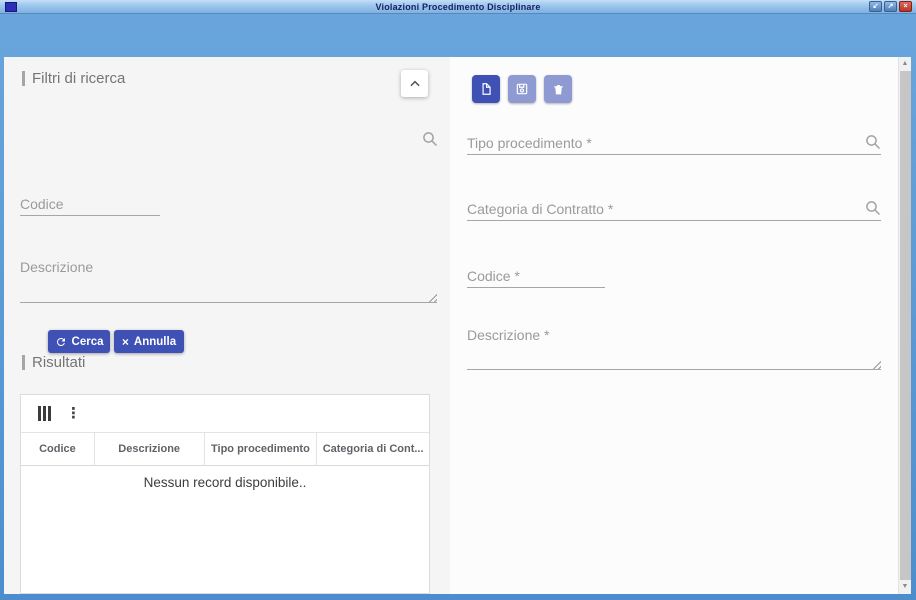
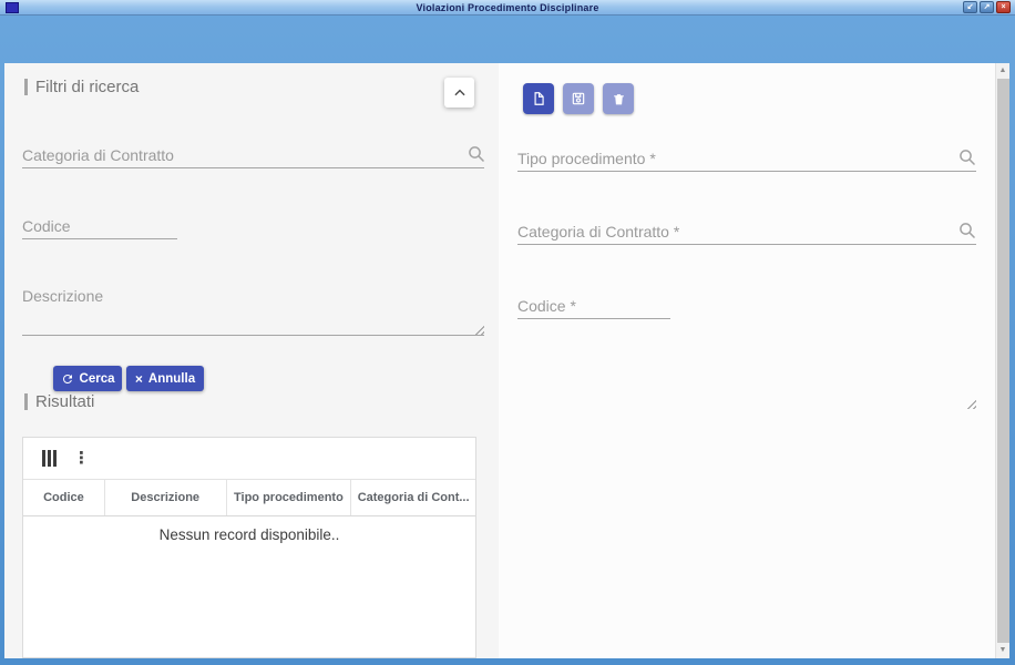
  Violazioni Procedimento Disciplinare
  Filtri di ricerca
+ Categoria di Contratto
  Codice
  Descrizione
  Cerca
  ×
  Annulla
  Risultati
  ⋮
  Codice
  Descrizione
  Tipo procedimento
  Categoria di Cont...
  Nessun record disponibile..
  Tipo procedimento *
  Categoria di Contratto *
  Codice *
- Descrizione *
